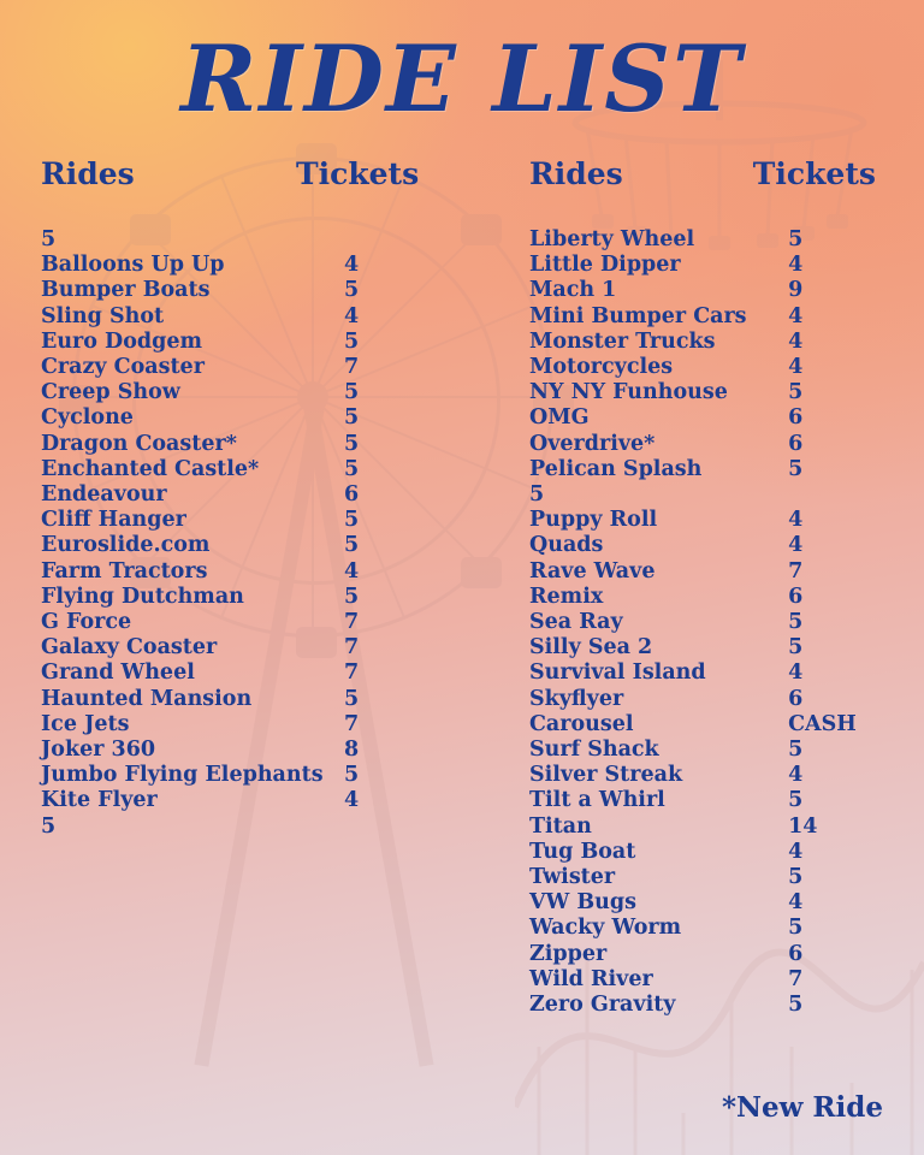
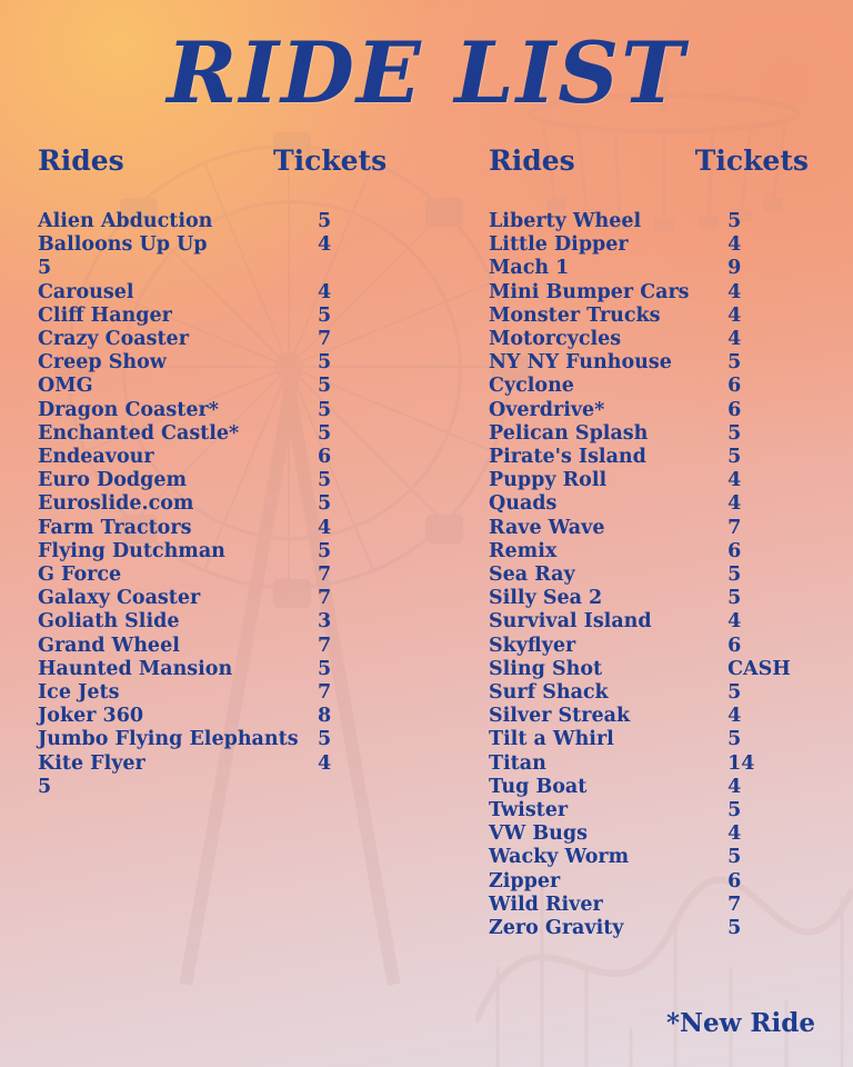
  RIDE LIST
  Rides
  Tickets
+ Alien Abduction
  5
  Balloons Up Up
  4
- Bumper Boats
  5
- Sling Shot
+ Carousel
  4
- Euro Dodgem
+ Cliff Hanger
  5
  Crazy Coaster
  7
  Creep Show
  5
- Cyclone
+ OMG
  5
  Dragon Coaster*
  5
  Enchanted Castle*
  5
  Endeavour
  6
- Cliff Hanger
+ Euro Dodgem
  5
  Euroslide.com
  5
  Farm Tractors
  4
  Flying Dutchman
  5
  G Force
  7
  Galaxy Coaster
  7
+ Goliath Slide
+ 3
  Grand Wheel
  7
  Haunted Mansion
  5
  Ice Jets
  7
  Joker 360
  8
  Jumbo Flying Elephants
  5
  Kite Flyer
  4
  5
  Rides
  Tickets
  Liberty Wheel
  5
  Little Dipper
  4
  Mach 1
  9
  Mini Bumper Cars
  4
  Monster Trucks
  4
  Motorcycles
  4
  NY NY Funhouse
  5
- OMG
+ Cyclone
  6
  Overdrive*
  6
  Pelican Splash
  5
+ Pirate's Island
  5
  Puppy Roll
  4
  Quads
  4
  Rave Wave
  7
  Remix
  6
  Sea Ray
  5
  Silly Sea 2
  5
  Survival Island
  4
  Skyflyer
  6
- Carousel
+ Sling Shot
  CASH
  Surf Shack
  5
  Silver Streak
  4
  Tilt a Whirl
  5
  Titan
  14
  Tug Boat
  4
  Twister
  5
  VW Bugs
  4
  Wacky Worm
  5
  Zipper
  6
  Wild River
  7
  Zero Gravity
  5
  *New Ride
